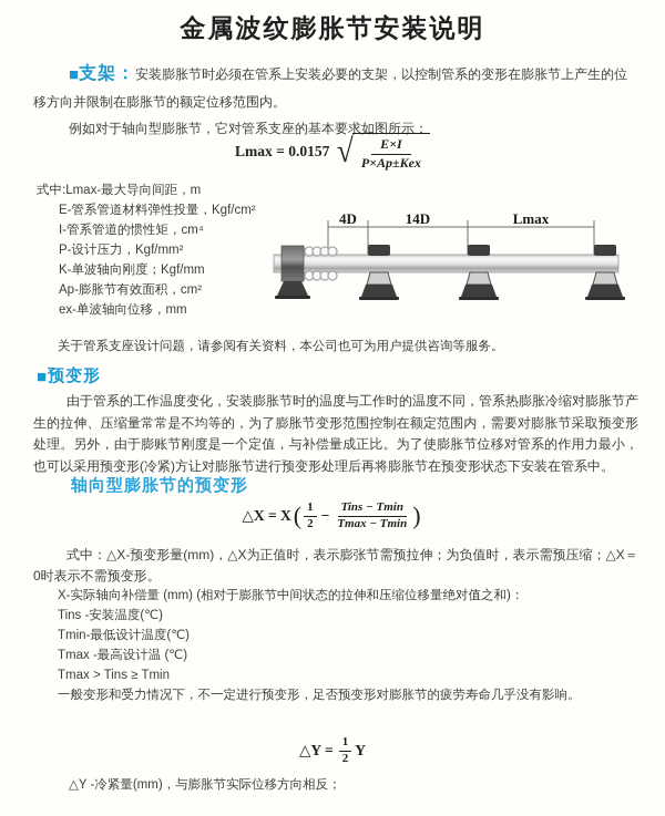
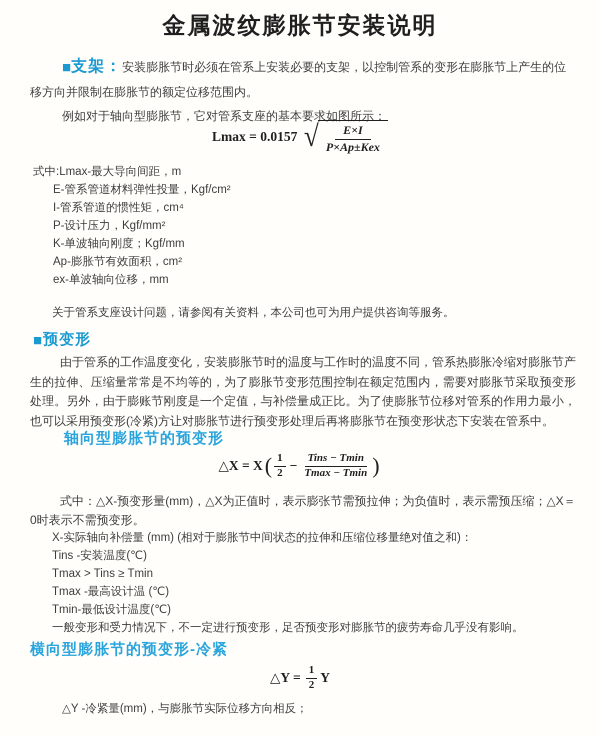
  金属波纹膨胀节安装说明
  ■支架：安装膨胀节时必须在管系上安装必要的支架，以控制管系的变形在膨胀节上产生的位移方向并限制在膨胀节的额定位移范围内。
  例如对于轴向型膨胀节，它对管系支座的基本要求如图所示：
  Lmax = 0.0157
  √
  E×I
  P×Ap±Kex
  式中:Lmax-最大导向间距，m
  E-管系管道材料弹性投量，Kgf/cm²
  I-管系管道的惯性矩，cm⁴
  P-设计压力，Kgf/mm²
  K-单波轴向刚度；Kgf/mm
  Ap-膨胀节有效面积，cm²
  ex-单波轴向位移，mm
  关于管系支座设计问题，请参阅有关资料，本公司也可为用户提供咨询等服务。
- 4D
- 14D
- Lmax
  ■预变形
  由于管系的工作温度变化，安装膨胀节时的温度与工作时的温度不同，管系热膨胀冷缩对膨胀节产生的拉伸、压缩量常常是不均等的，为了膨胀节变形范围控制在额定范围内，需要对膨胀节采取预变形处理。另外，由于膨账节刚度是一个定值，与补偿量成正比。为了使膨胀节位移对管系的作用力最小，也可以采用预变形(冷紧)方让对膨胀节进行预变形处理后再将膨胀节在预变形状态下安装在管系中。
  轴向型膨胀节的预变形
  △X = X
  (
  1
  2
  −
  Tins − Tmin
  Tmax − Tmin
  )
  式中：△X-预变形量(mm)，△X为正值时，表示膨张节需预拉伸；为负值时，表示需预压缩；△X＝0时表示不需预变形。
  X-实际轴向补偿量 (mm) (相对于膨胀节中间状态的拉伸和压缩位移量绝对值之和)：
  Tins -安装温度(℃)
- Tmin-最低设计温度(℃)
+ Tmax > Tins ≥ Tmin
  Tmax -最高设计温 (℃)
- Tmax > Tins ≥ Tmin
+ Tmin-最低设计温度(℃)
  一般变形和受力情况下，不一定进行预变形，足否预变形对膨胀节的疲劳寿命几乎没有影响。
+ 横向型膨胀节的预变形-冷紧
  △Y =
  1
  2
  Y
  △Y -冷紧量(mm)，与膨胀节实际位移方向相反；
